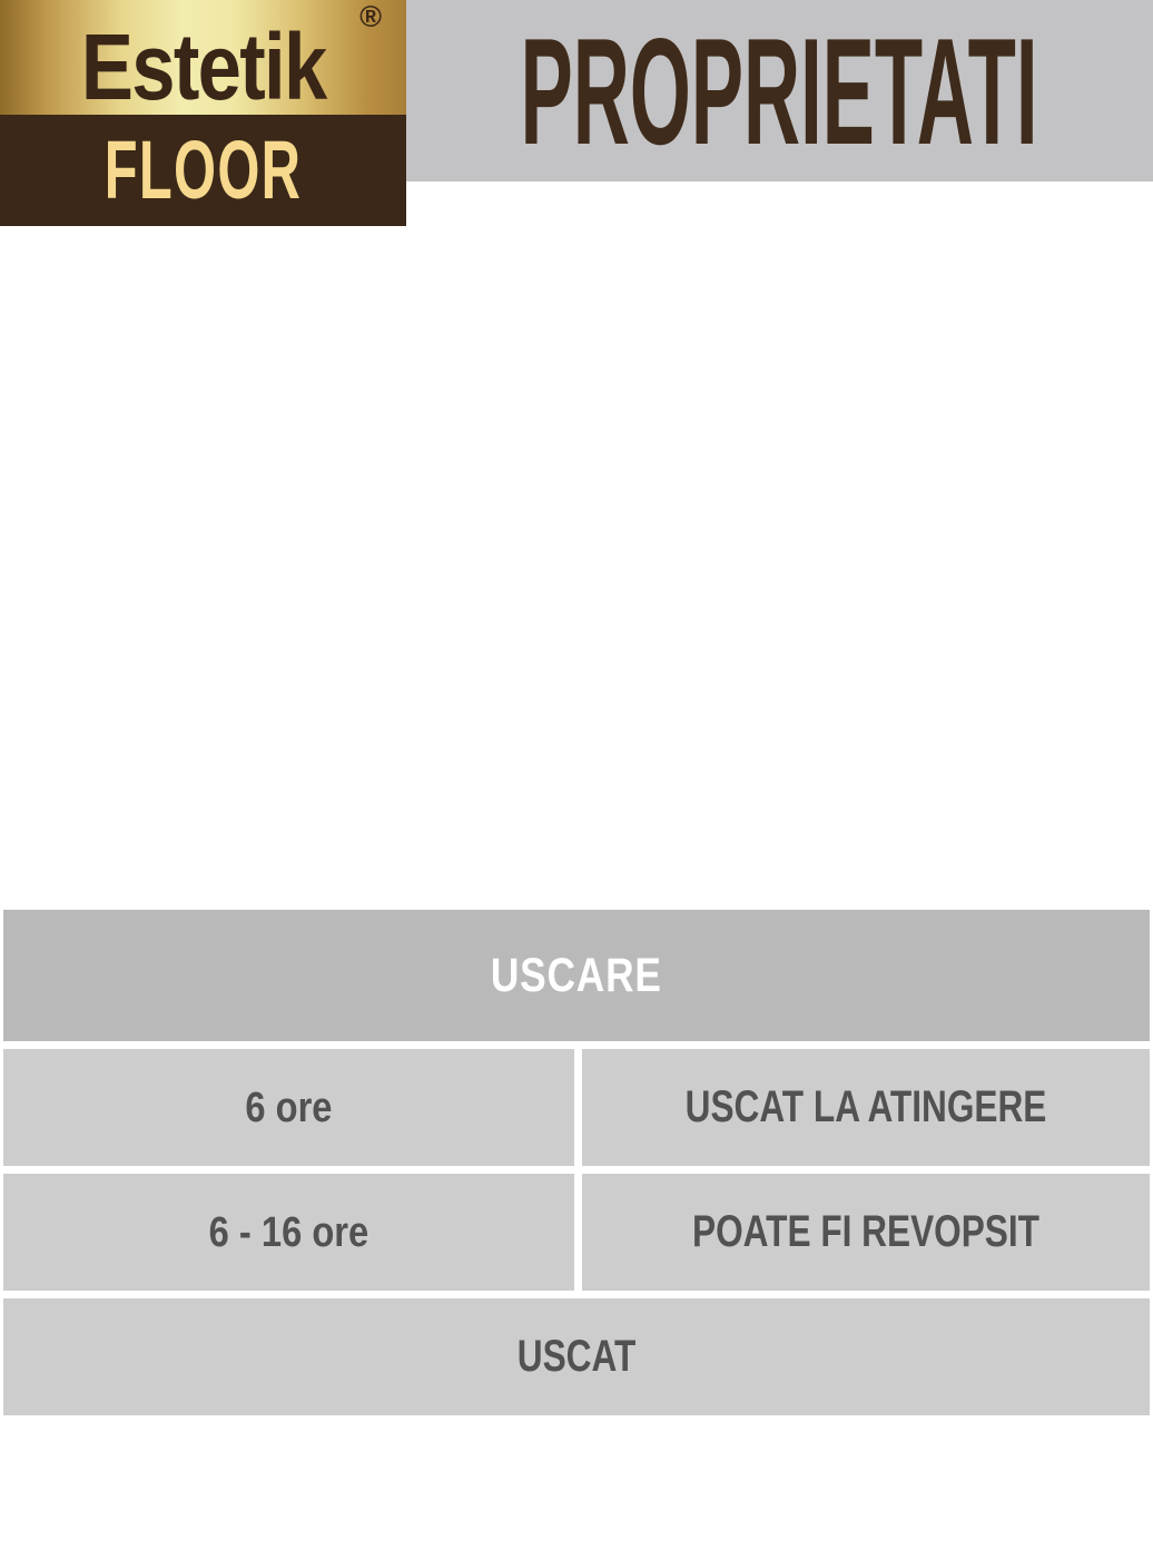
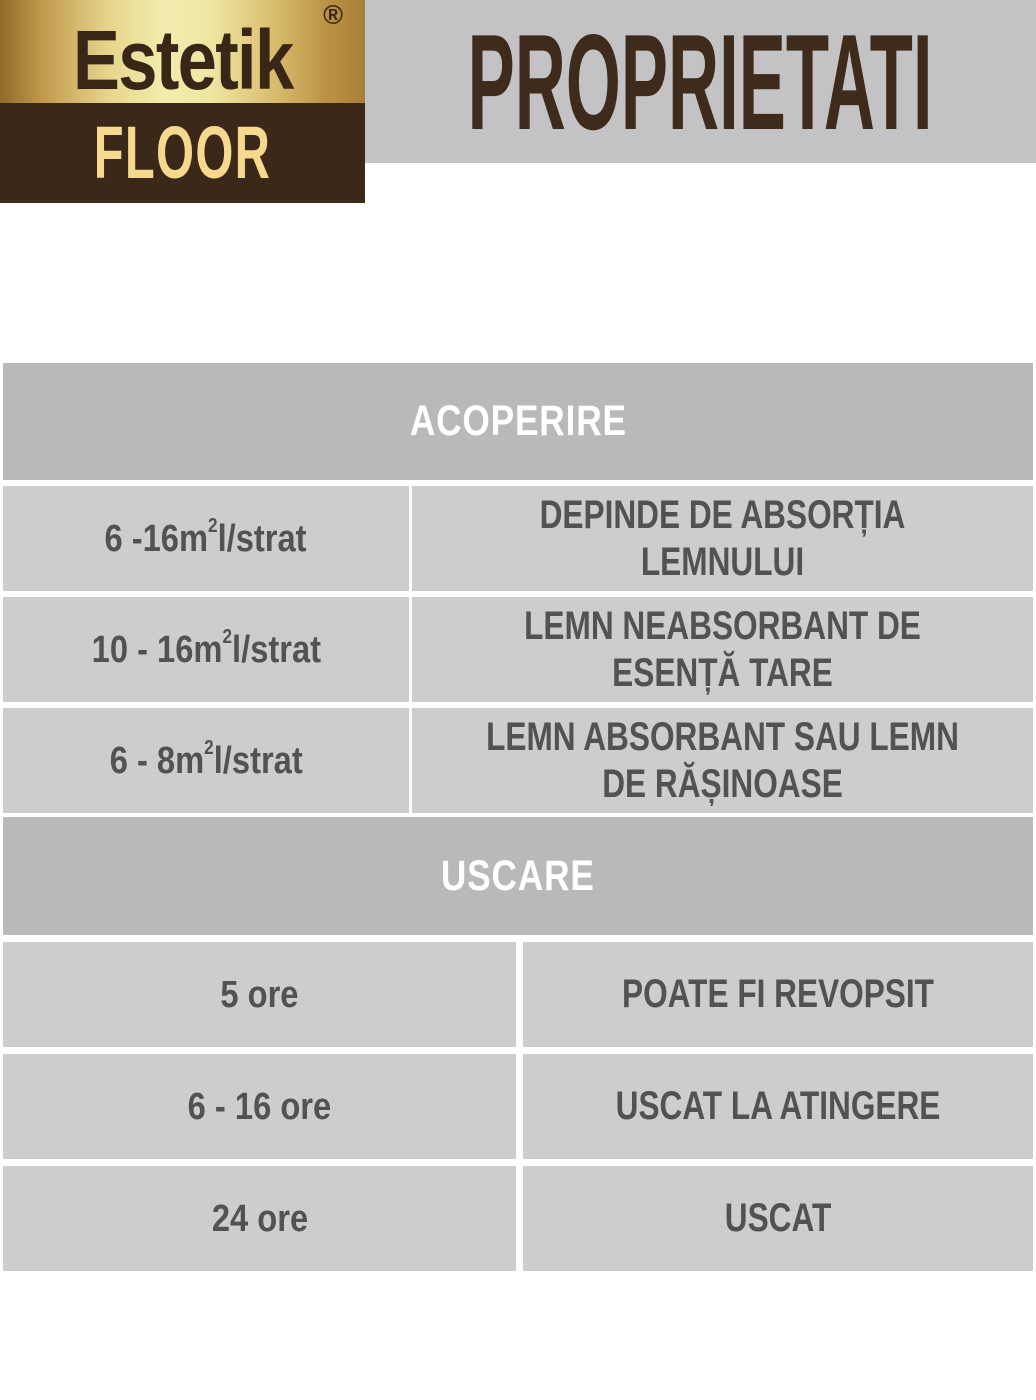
  Estetik
  ®
  FLOOR
  PROPRIETATI
+ ACOPERIRE
+ 6 -16m2l/strat
+ DEPINDE DE ABSORȚIA LEMNULUI
+ 10 - 16m2l/strat
+ LEMN NEABSORBANT DE ESENȚĂ TARE
+ 6 - 8m2l/strat
+ LEMN ABSORBANT SAU LEMN DE RĂȘINOASE
  USCARE
- 6 ore
+ 5 ore
- USCAT LA ATINGERE
+ POATE FI REVOPSIT
  6 - 16 ore
- POATE FI REVOPSIT
+ USCAT LA ATINGERE
+ 24 ore
  USCAT
